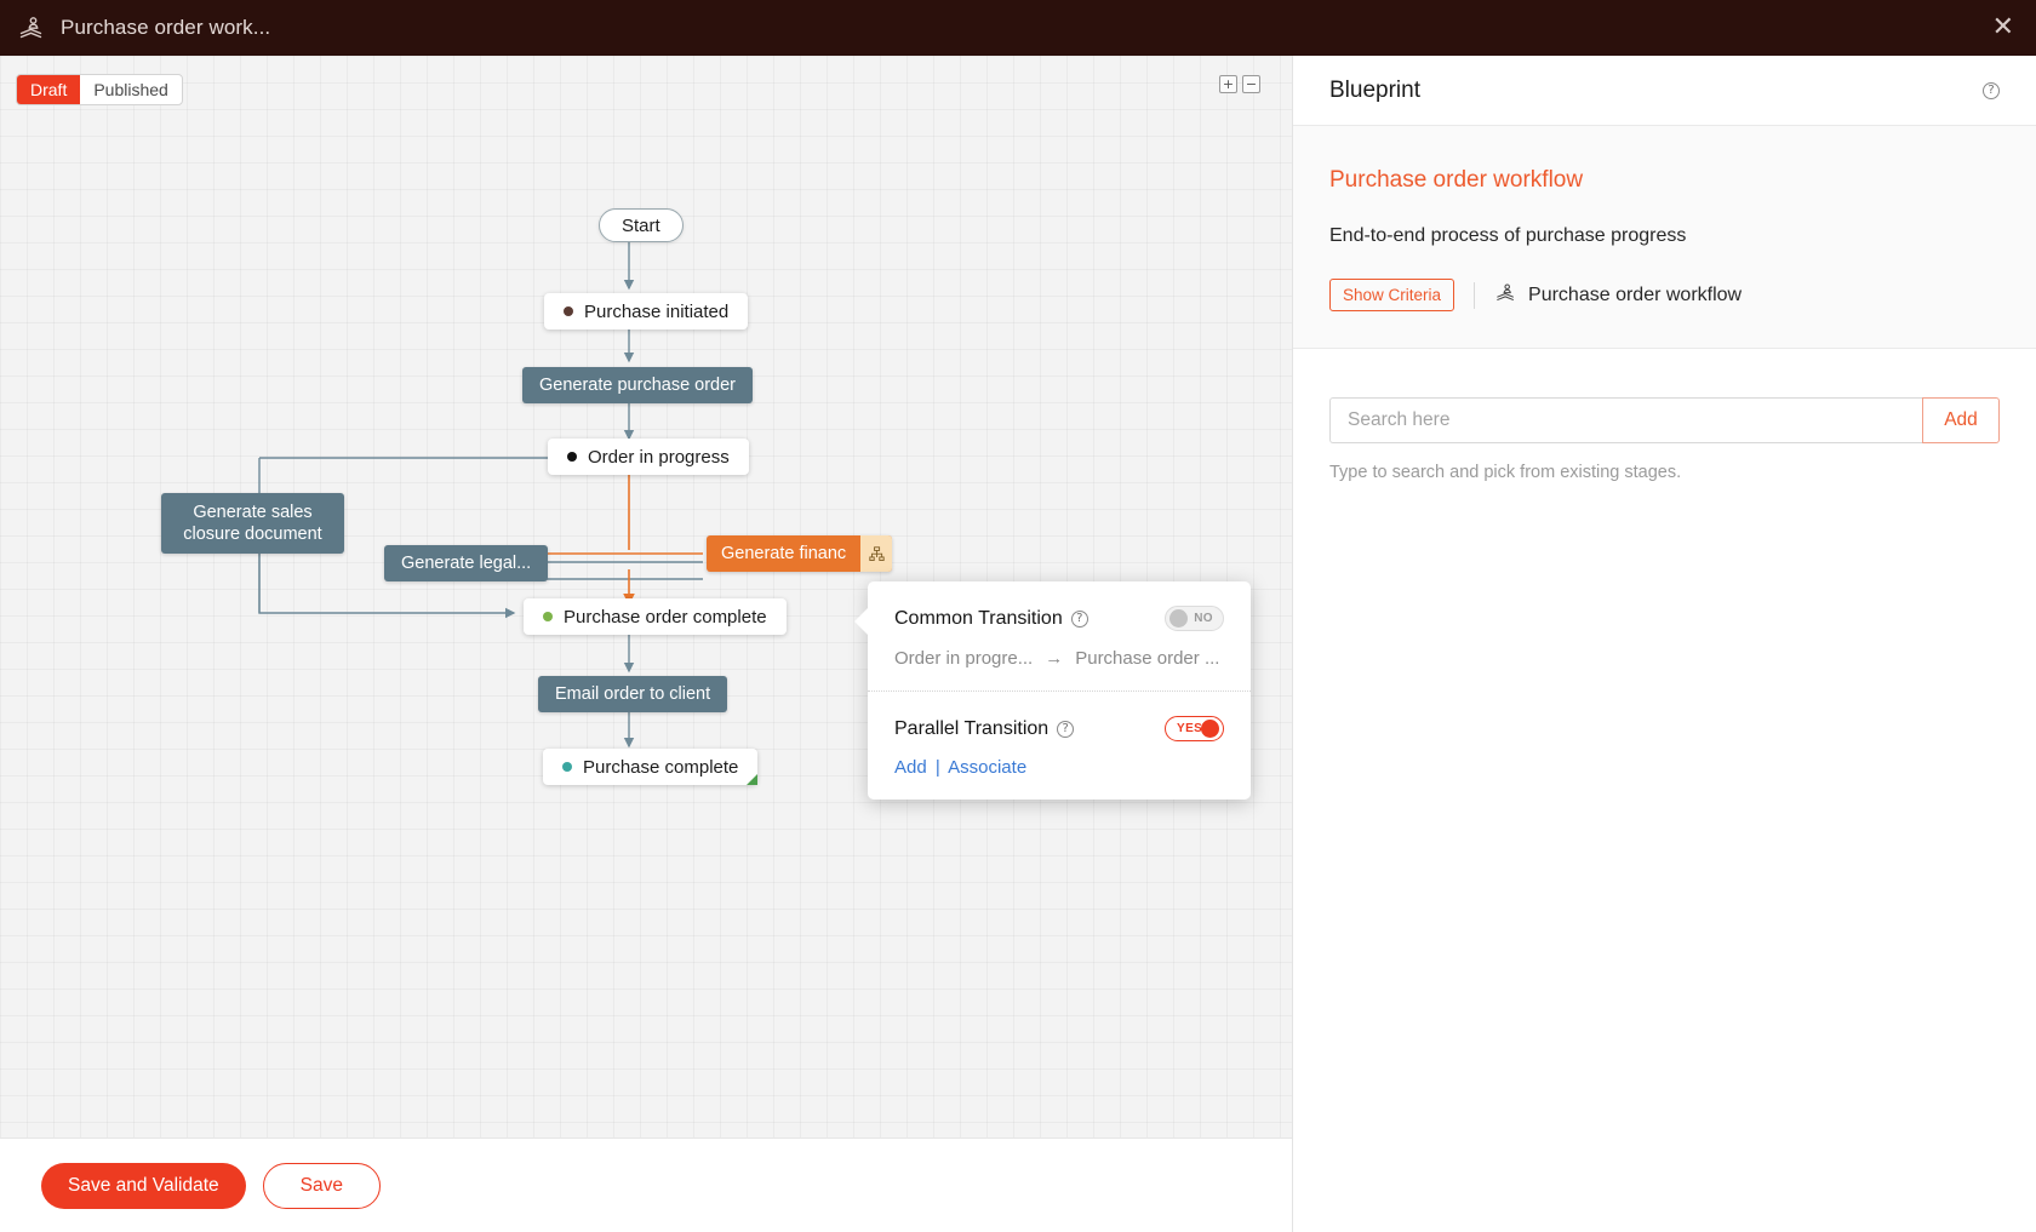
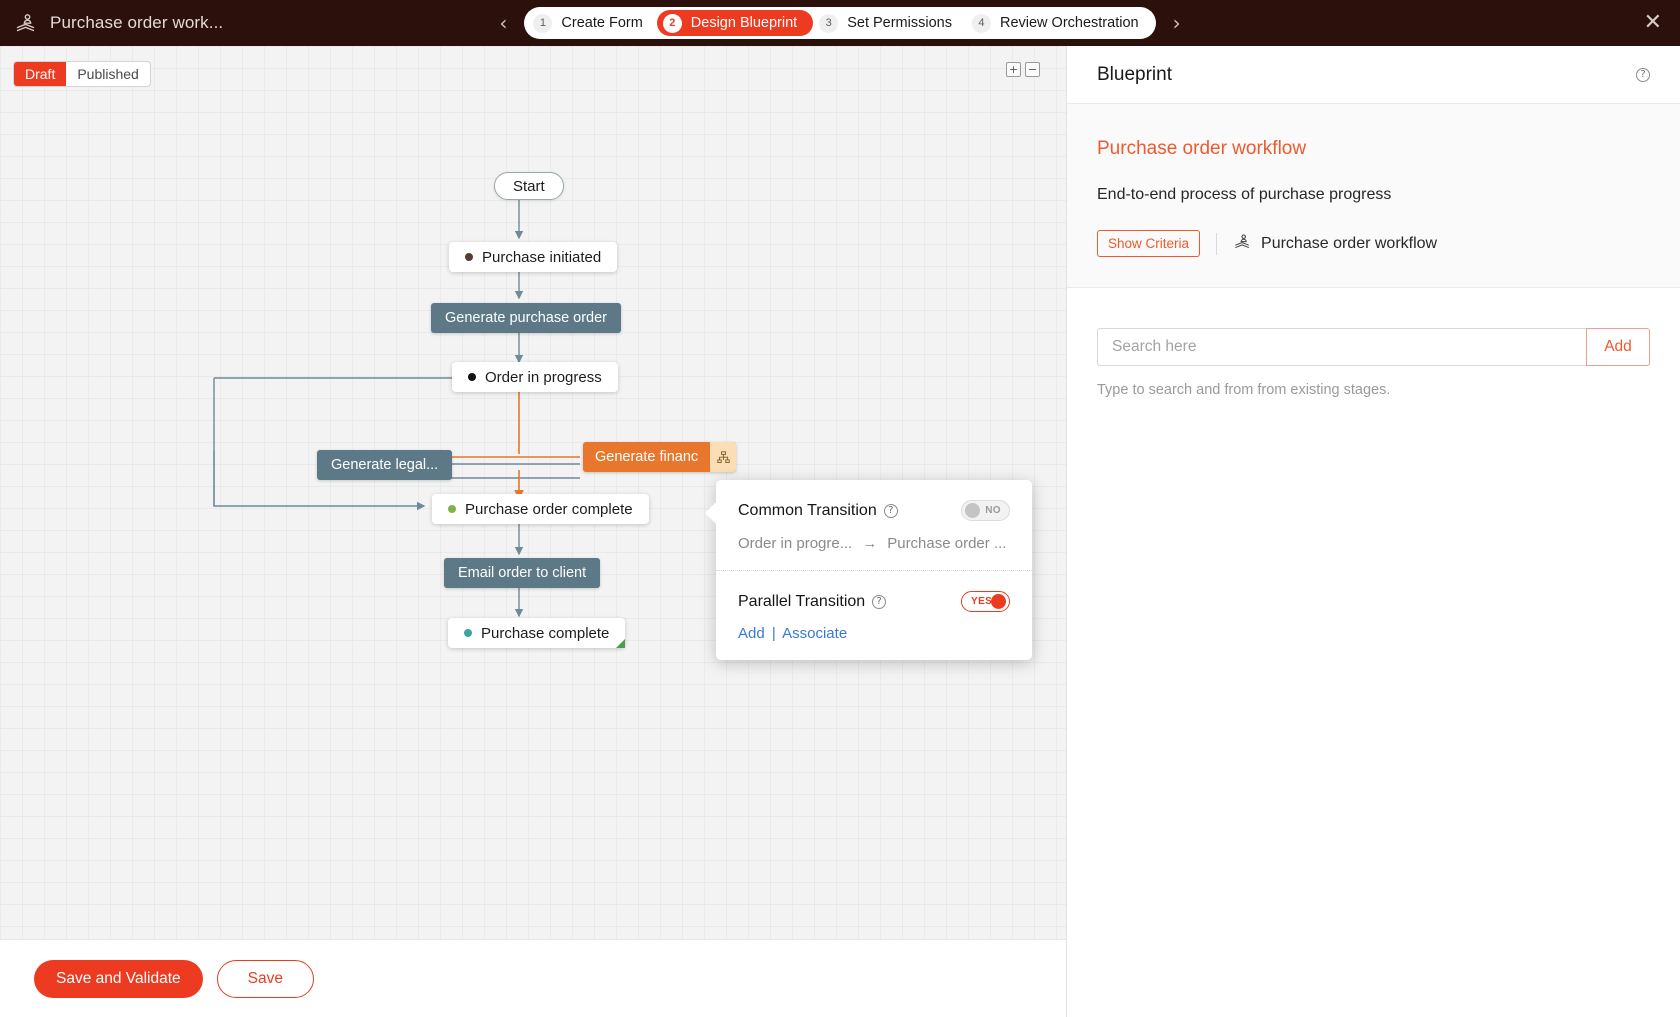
  Purchase order work...
+ ‹
+ 1
+ Create Form
+ 2
+ Design Blueprint
+ 3
+ Set Permissions
+ 4
+ Review Orchestration
+ ›
  ✕
  Draft
  Published
  +
  −
  Start
  Purchase initiated
  Generate purchase order
  Order in progress
- Generate sales closure document
  Generate legal...
  Generate financ
  Purchase order complete
  Email order to client
  Purchase complete
  Common Transition
  ?
  NO
  Order in progre...
  →
  Purchase order ...
  Parallel Transition
  ?
  YES
  Add | Associate
  Save and Validate
  Save
  Blueprint
  ?
  Purchase order workflow
  End-to-end process of purchase progress
  Show Criteria
  Purchase order workflow
  Search here
  Add
- Type to search and pick from existing stages.
+ Type to search and from from existing stages.
